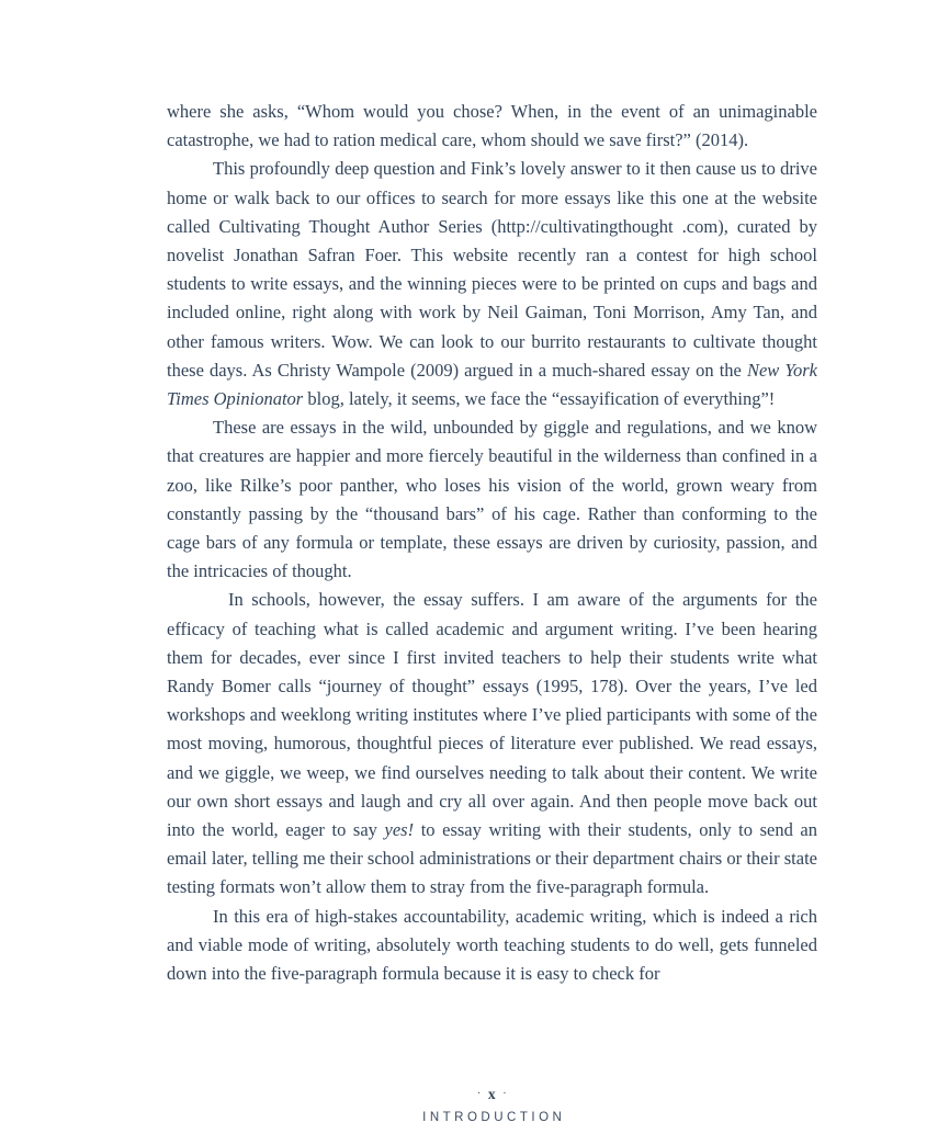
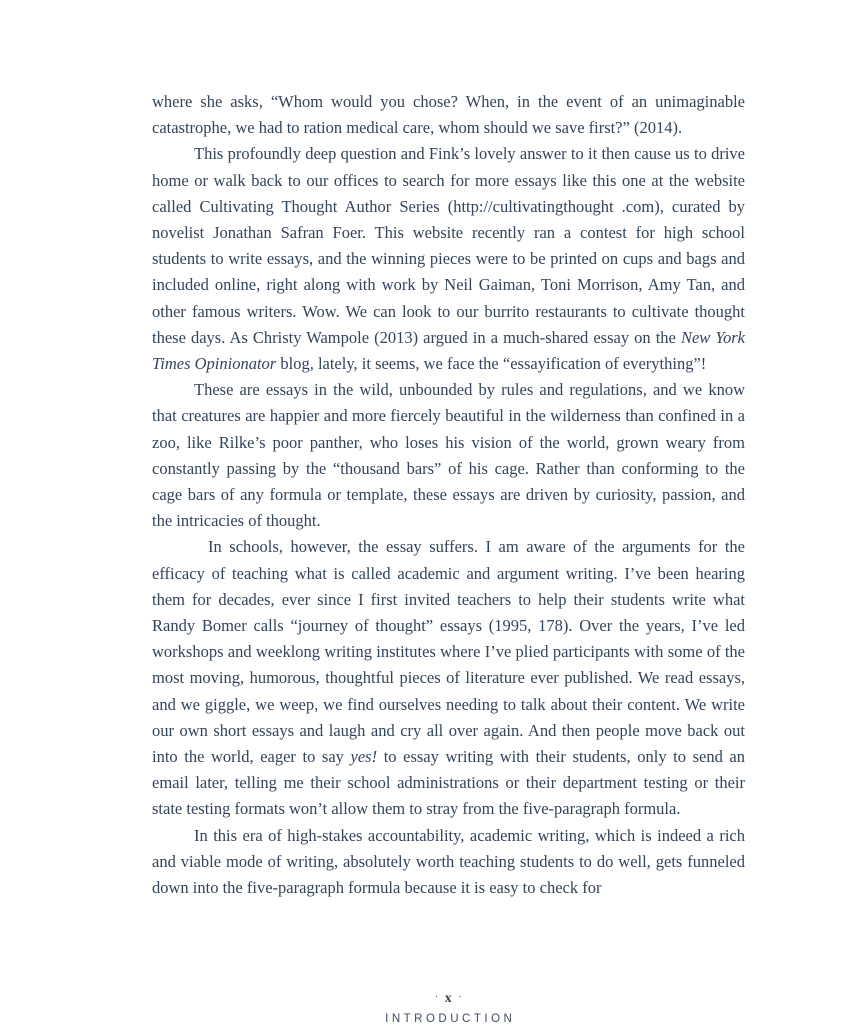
  where she asks, “Whom would you chose? When, in the event of an unimaginable catastrophe, we had to ration medical care, whom should we save first?” (2014).
- This profoundly deep question and Fink’s lovely answer to it then cause us to drive home or walk back to our offices to search for more essays like this one at the website called Cultivating Thought Author Series (http://cultivatingthought .com), curated by novelist Jonathan Safran Foer. This website recently ran a contest for high school students to write essays, and the winning pieces were to be printed on cups and bags and included online, right along with work by Neil Gaiman, Toni Morrison, Amy Tan, and other famous writers. Wow. We can look to our burrito restaurants to cultivate thought these days. As Christy Wampole (2009) argued in a much-shared essay on the New York Times Opinionator blog, lately, it seems, we face the “essayification of everything”!
+ This profoundly deep question and Fink’s lovely answer to it then cause us to drive home or walk back to our offices to search for more essays like this one at the website called Cultivating Thought Author Series (http://cultivatingthought .com), curated by novelist Jonathan Safran Foer. This website recently ran a contest for high school students to write essays, and the winning pieces were to be printed on cups and bags and included online, right along with work by Neil Gaiman, Toni Morrison, Amy Tan, and other famous writers. Wow. We can look to our burrito restaurants to cultivate thought these days. As Christy Wampole (2013) argued in a much-shared essay on the New York Times Opinionator blog, lately, it seems, we face the “essayification of everything”!
- These are essays in the wild, unbounded by giggle and regulations, and we know that creatures are happier and more fiercely beautiful in the wilderness than confined in a zoo, like Rilke’s poor panther, who loses his vision of the world, grown weary from constantly passing by the “thousand bars” of his cage. Rather than conforming to the cage bars of any formula or template, these essays are driven by curiosity, passion, and the intricacies of thought.
+ These are essays in the wild, unbounded by rules and regulations, and we know that creatures are happier and more fiercely beautiful in the wilderness than confined in a zoo, like Rilke’s poor panther, who loses his vision of the world, grown weary from constantly passing by the “thousand bars” of his cage. Rather than conforming to the cage bars of any formula or template, these essays are driven by curiosity, passion, and the intricacies of thought.
- In schools, however, the essay suffers. I am aware of the arguments for the efficacy of teaching what is called academic and argument writing. I’ve been hearing them for decades, ever since I first invited teachers to help their students write what Randy Bomer calls “journey of thought” essays (1995, 178). Over the years, I’ve led workshops and weeklong writing institutes where I’ve plied participants with some of the most moving, humorous, thoughtful pieces of literature ever published. We read essays, and we giggle, we weep, we find ourselves needing to talk about their content. We write our own short essays and laugh and cry all over again. And then people move back out into the world, eager to say yes! to essay writing with their students, only to send an email later, telling me their school administrations or their department chairs or their state testing formats won’t allow them to stray from the five-paragraph formula.
+ In schools, however, the essay suffers. I am aware of the arguments for the efficacy of teaching what is called academic and argument writing. I’ve been hearing them for decades, ever since I first invited teachers to help their students write what Randy Bomer calls “journey of thought” essays (1995, 178). Over the years, I’ve led workshops and weeklong writing institutes where I’ve plied participants with some of the most moving, humorous, thoughtful pieces of literature ever published. We read essays, and we giggle, we weep, we find ourselves needing to talk about their content. We write our own short essays and laugh and cry all over again. And then people move back out into the world, eager to say yes! to essay writing with their students, only to send an email later, telling me their school administrations or their department testing or their state testing formats won’t allow them to stray from the five-paragraph formula.
  In this era of high-stakes accountability, academic writing, which is indeed a rich and viable mode of writing, absolutely worth teaching students to do well, gets funneled down into the five-paragraph formula because it is easy to check for
  · x ·
  INTRODUCTION
